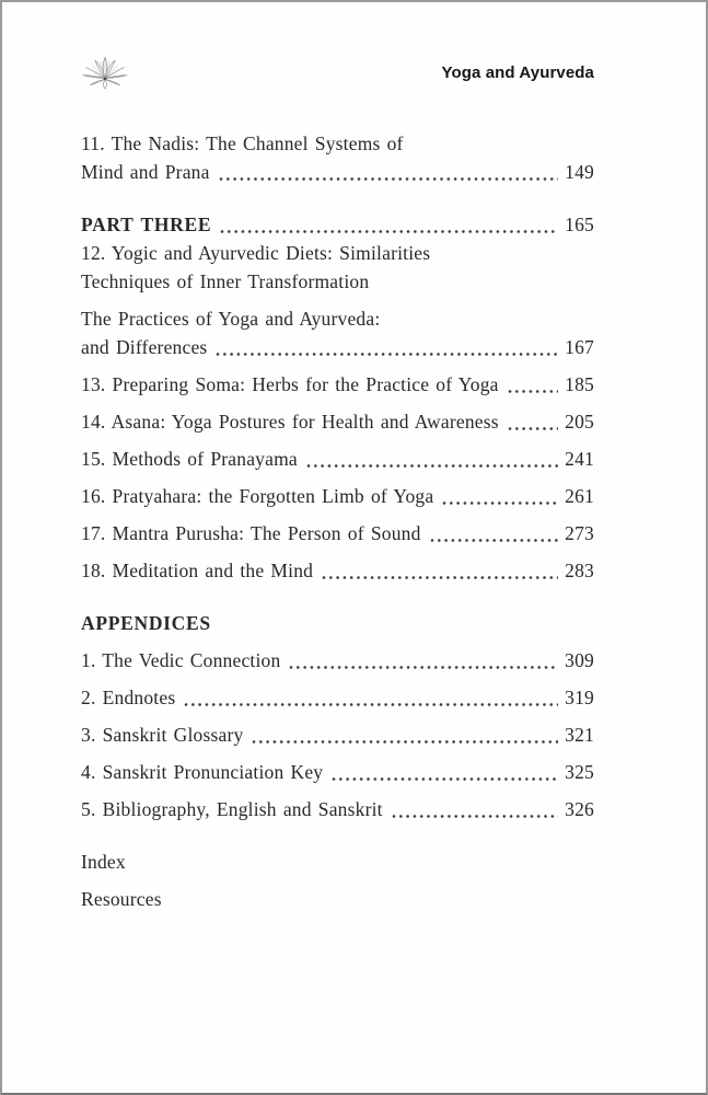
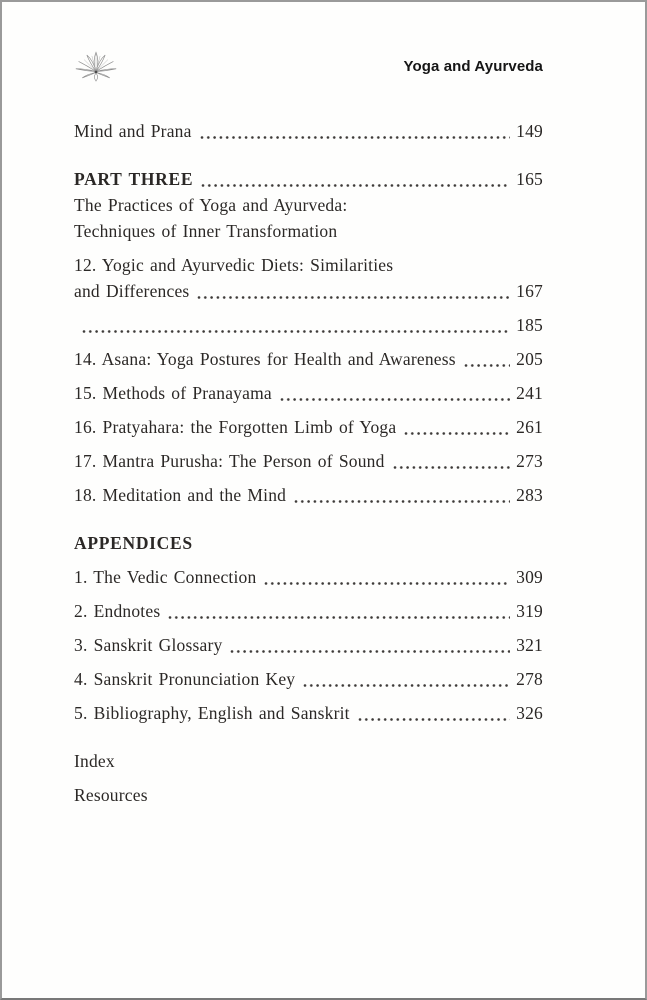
  Yoga and Ayurveda
- 11. The Nadis: The Channel Systems of
  Mind and Prana
  149
  PART THREE
  165
- 12. Yogic and Ayurvedic Diets: Similarities
+ The Practices of Yoga and Ayurveda:
  Techniques of Inner Transformation
- The Practices of Yoga and Ayurveda:
+ 12. Yogic and Ayurvedic Diets: Similarities
  and Differences
  167
- 13. Preparing Soma: Herbs for the Practice of Yoga
  185
  14. Asana: Yoga Postures for Health and Awareness
  205
  15. Methods of Pranayama
  241
  16. Pratyahara: the Forgotten Limb of Yoga
  261
  17. Mantra Purusha: The Person of Sound
  273
  18. Meditation and the Mind
  283
  APPENDICES
  1. The Vedic Connection
  309
  2. Endnotes
  319
  3. Sanskrit Glossary
  321
  4. Sanskrit Pronunciation Key
- 325
+ 278
  5. Bibliography, English and Sanskrit
  326
  Index
  Resources
